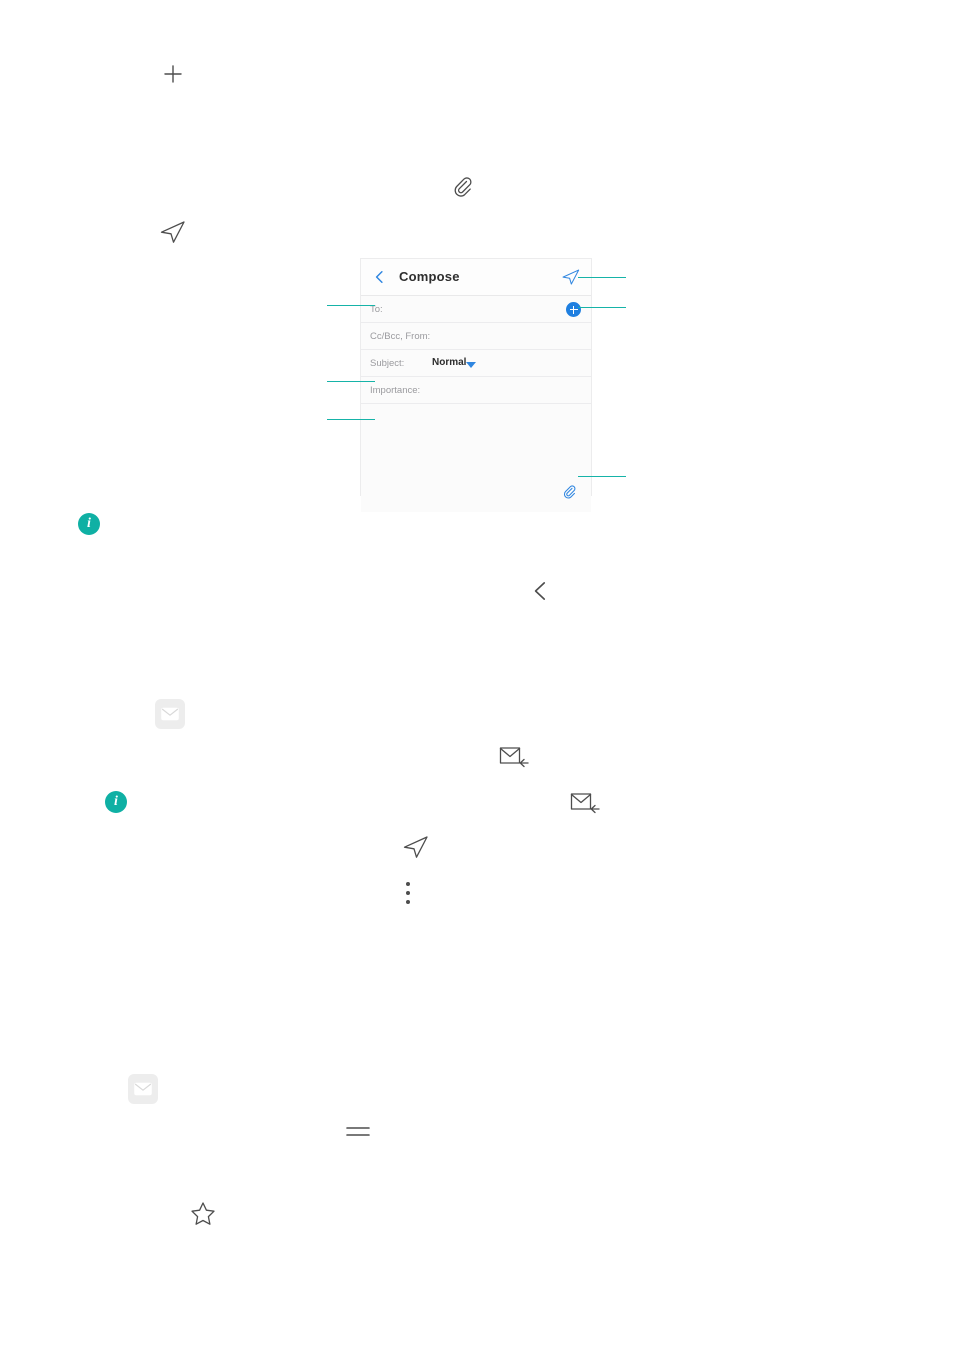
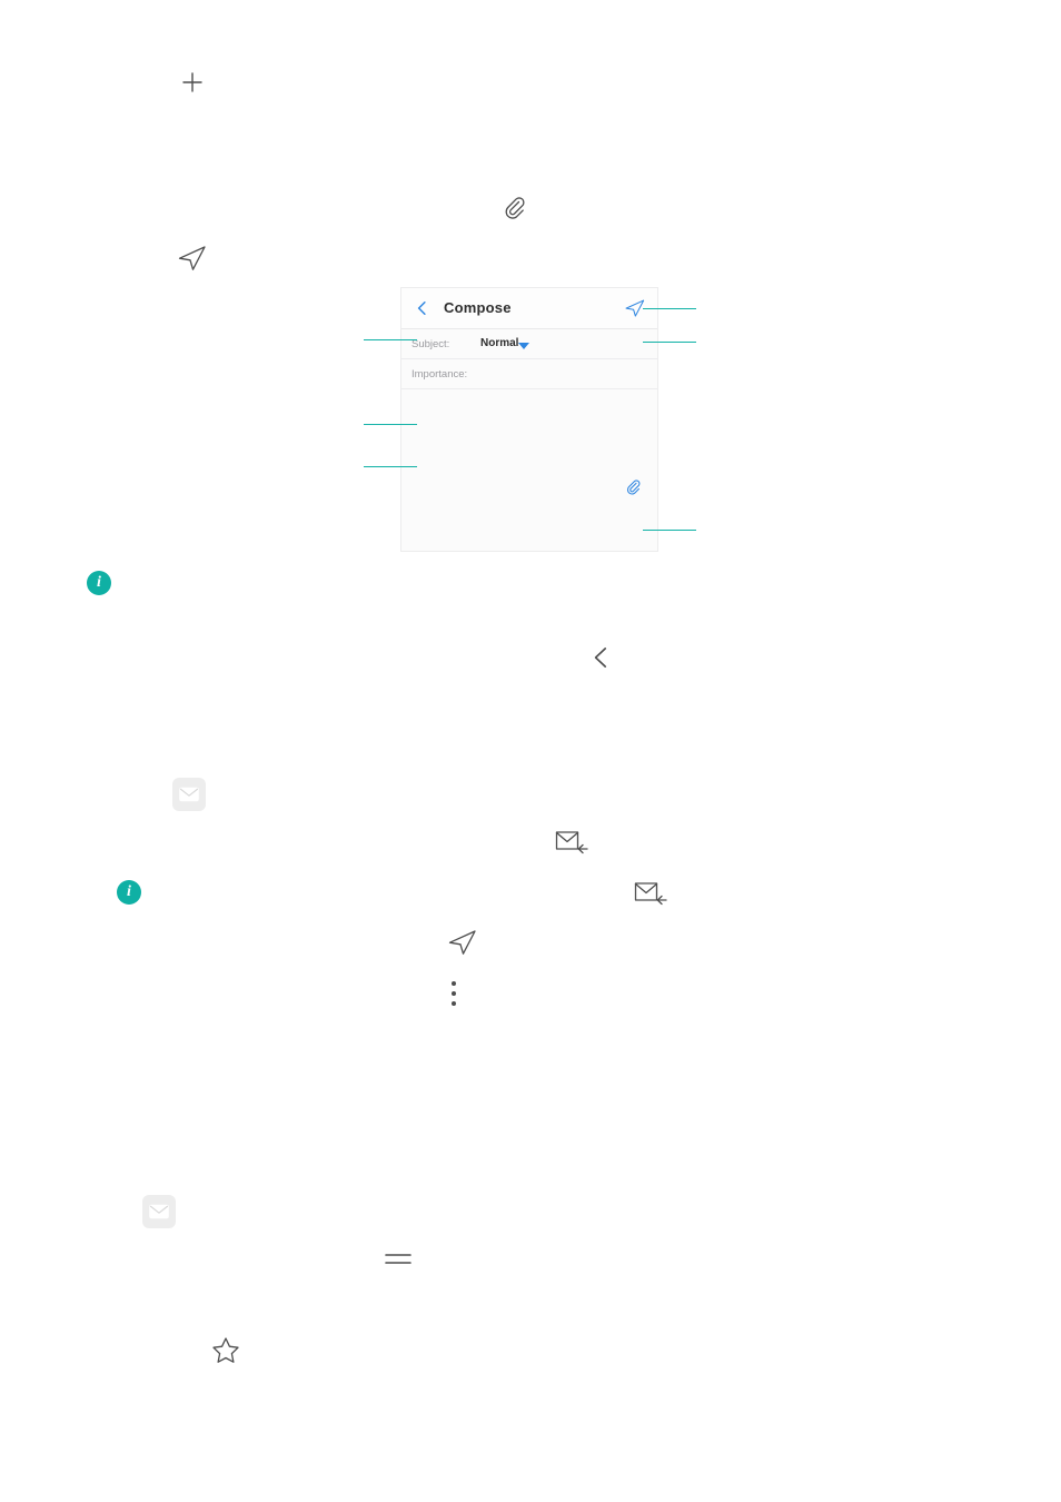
  Compose
- To:
- Cc/Bcc, From:
  Subject:
  Normal
  Importance:
  i
  i
